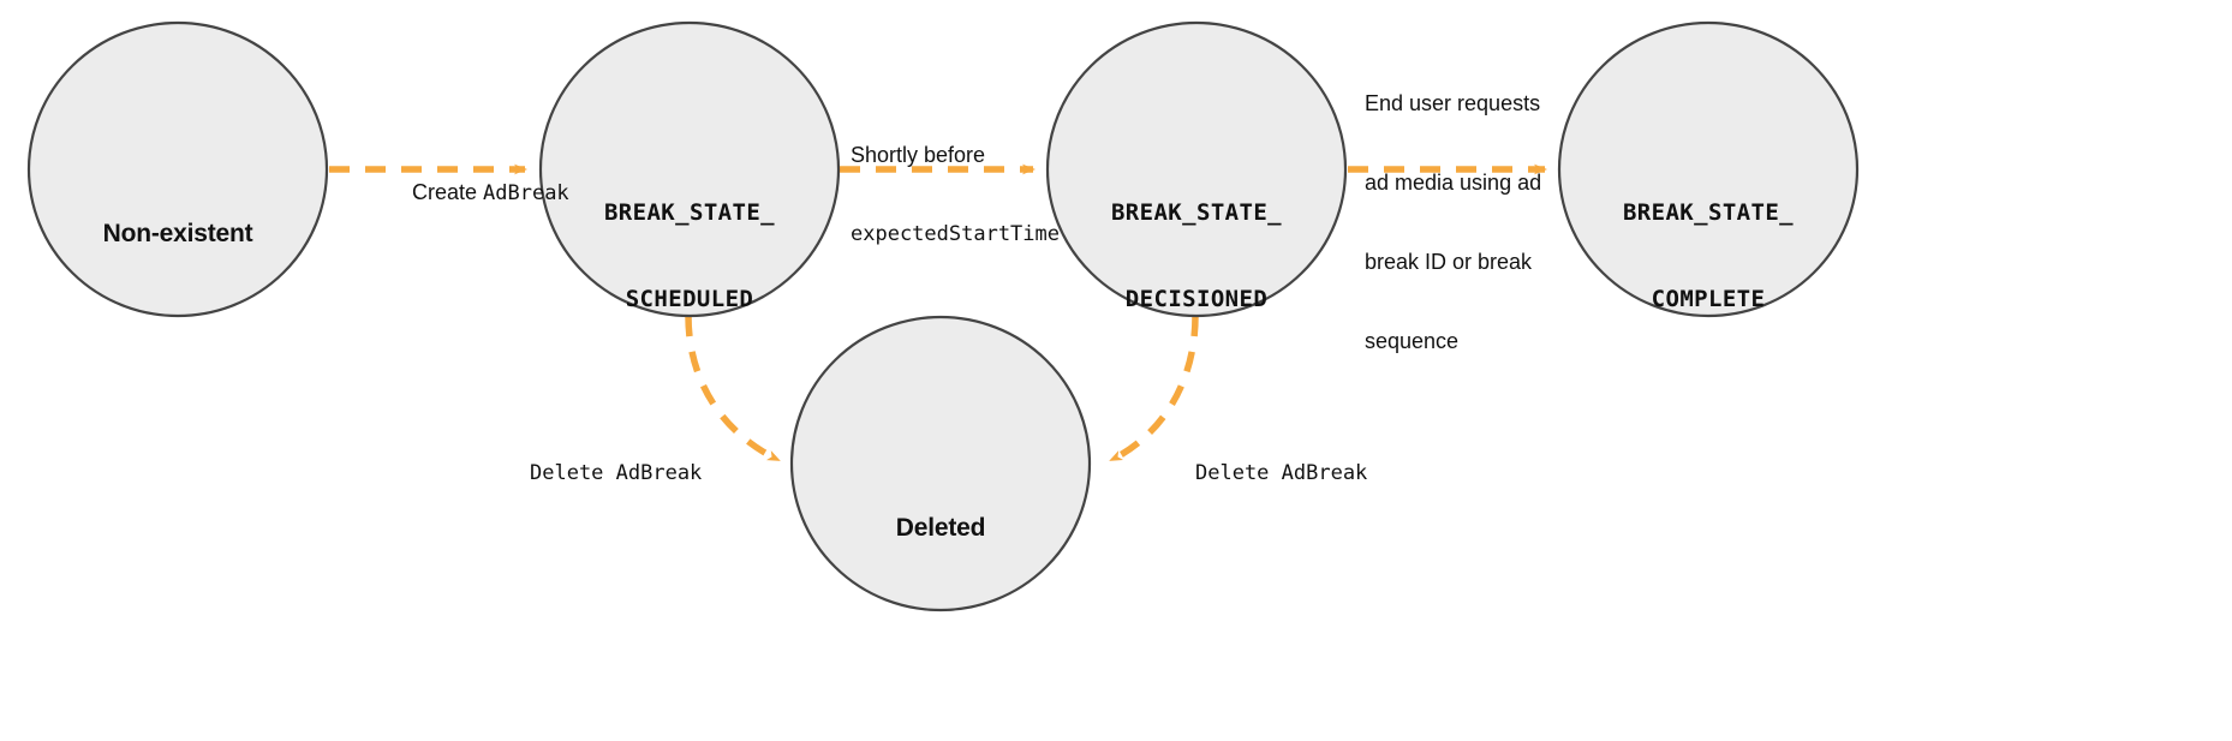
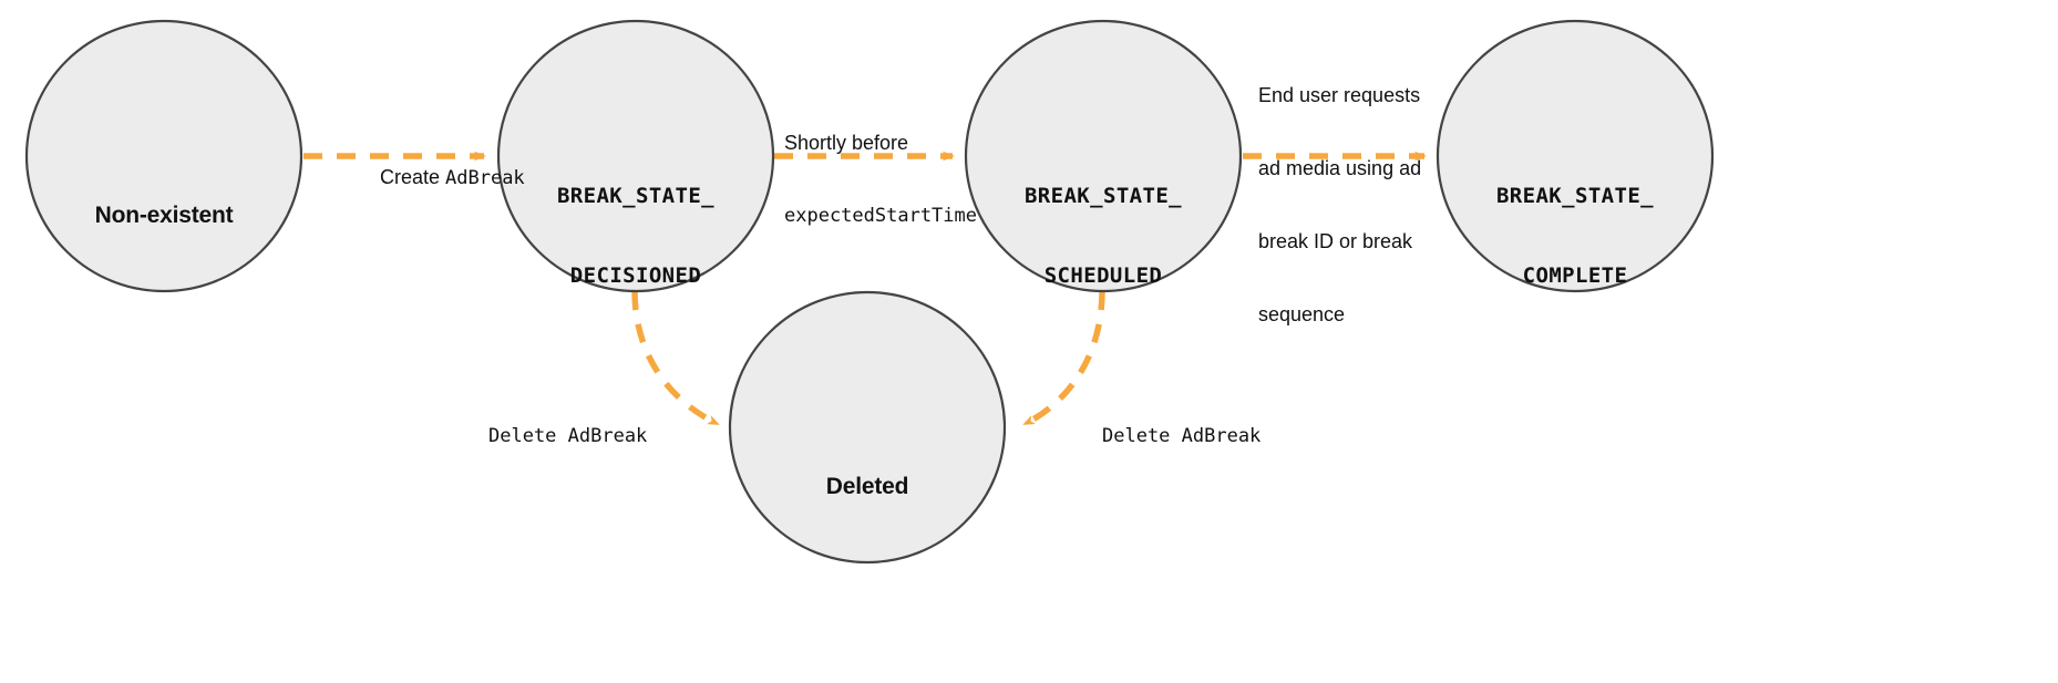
  Non-existent
  BREAK_STATE_
- SCHEDULED
+ DECISIONED
  BREAK_STATE_
- DECISIONED
+ SCHEDULED
  BREAK_STATE_
  COMPLETE
  Deleted
  Create AdBreak
  Shortly before
  expectedStartTime
  End user requests
  ad media using ad
  break ID or break
  sequence
  Delete AdBreak
  Delete AdBreak
